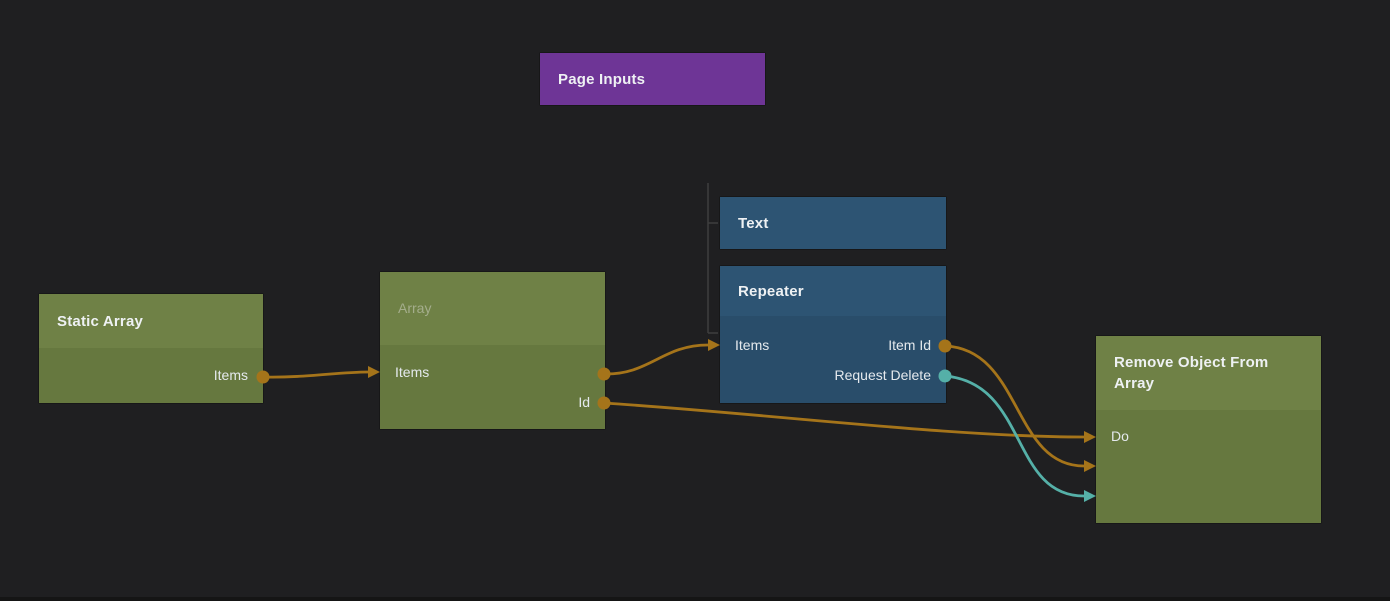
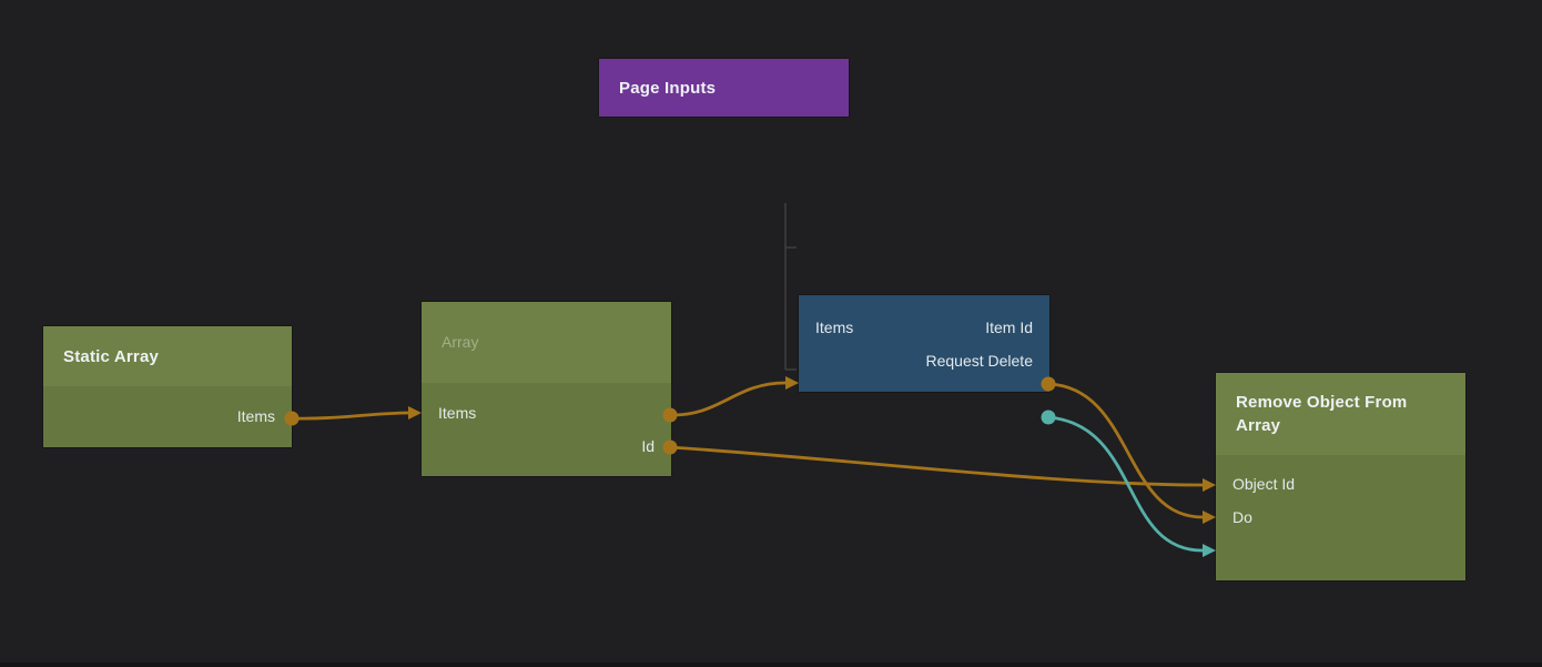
  Page Inputs
- Text
- Repeater
  Items
  Item Id
  Request Delete
  Static Array
  Items
  Array
  Items
  Id
  Remove Object From Array
+ Object Id
  Do
